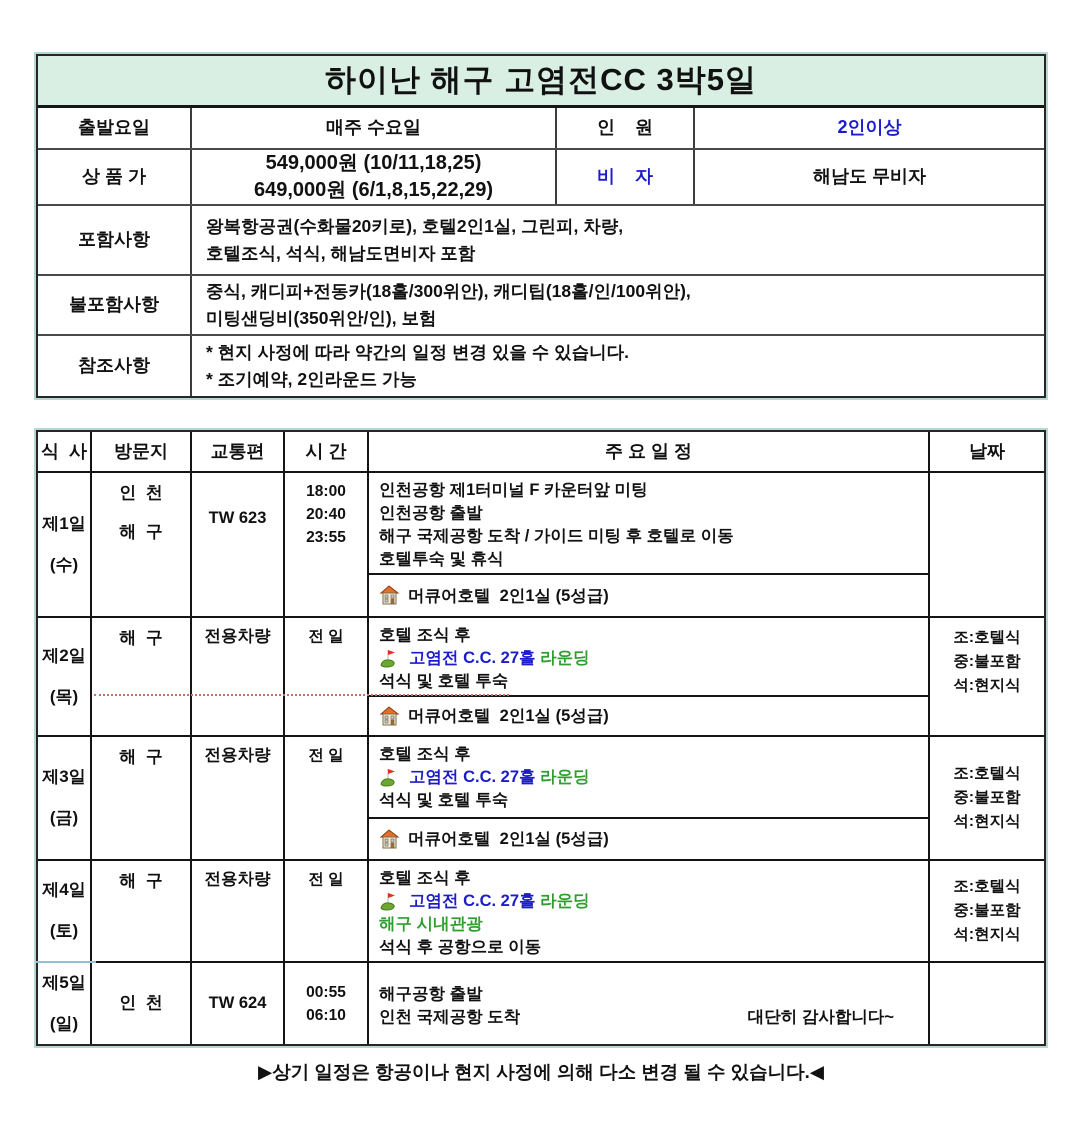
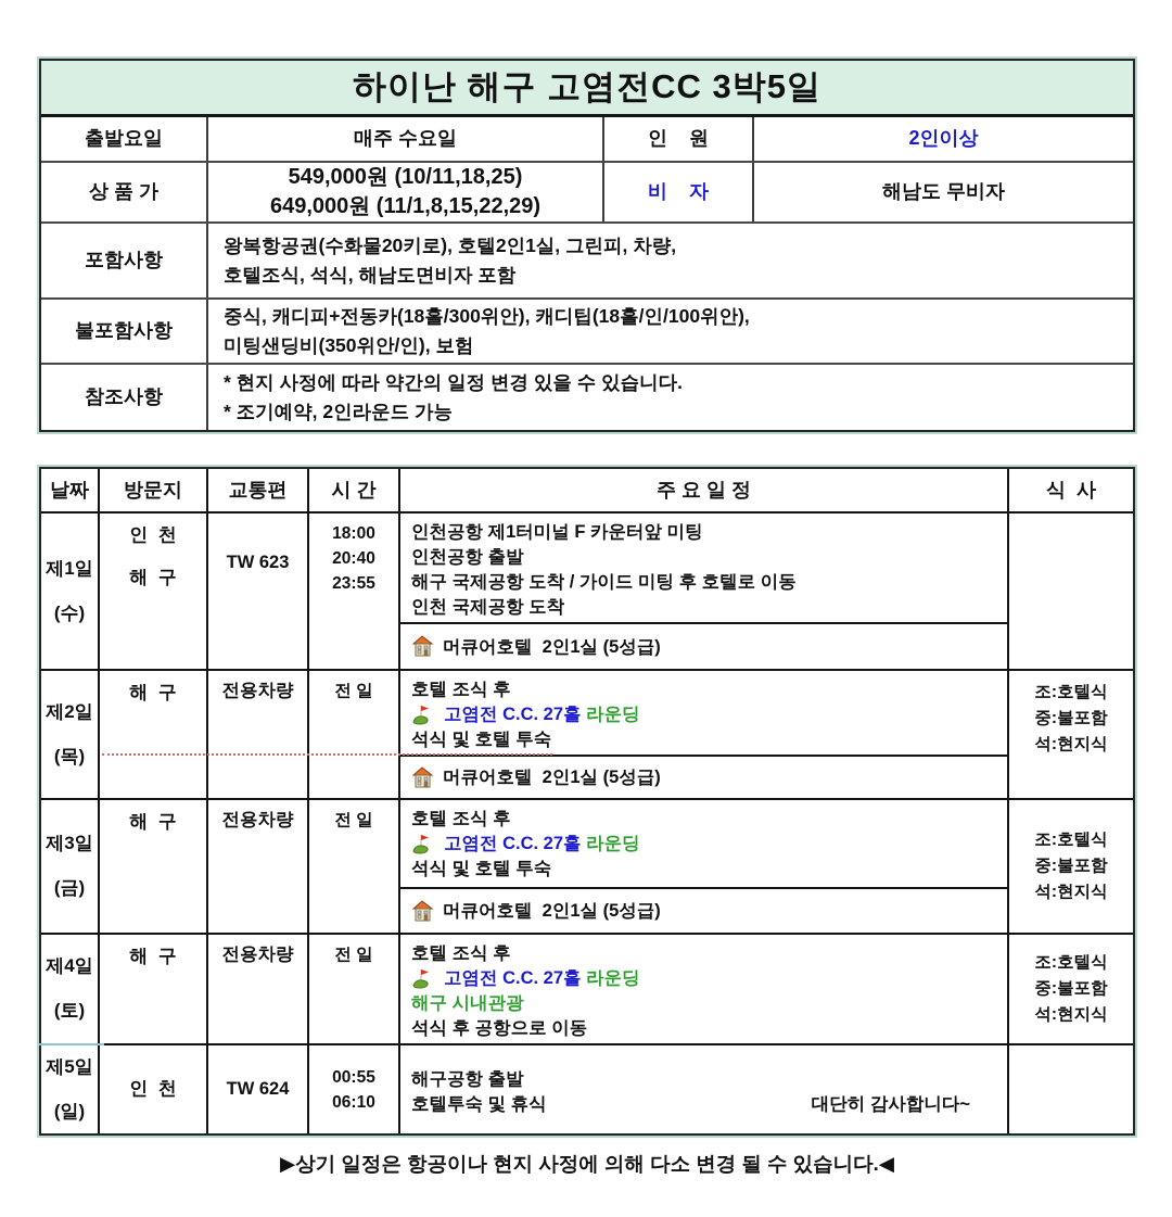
  하이난 해구 고염전CC 3박5일
  출발요일
  매주 수요일
  인 원
  2인이상
  상 품 가
  549,000원 (10/11,18,25)
- 649,000원 (6/1,8,15,22,29)
+ 649,000원 (11/1,8,15,22,29)
  비 자
  해남도 무비자
  포함사항
  왕복항공권(수화물20키로), 호텔2인1실, 그린피, 차량,
  호텔조식, 석식, 해남도면비자 포함
  불포함사항
  중식, 캐디피+전동카(18홀/300위안), 캐디팁(18홀/인/100위안),
  미팅샌딩비(350위안/인), 보험
  참조사항
  * 현지 사정에 따라 약간의 일정 변경 있을 수 있습니다.
  * 조기예약, 2인라운드 가능
- 식 사
+ 날짜
  방문지
  교통편
  시 간
  주 요 일 정
- 날짜
+ 식 사
  제1일
  (수)
  인 천
  해 구
  TW 623
  18:00
  20:40
  23:55
  인천공항 제1터미널 F 카운터앞 미팅
  인천공항 출발
  해구 국제공항 도착 / 가이드 미팅 후 호텔로 이동
- 호텔투숙 및 휴식
+ 인천 국제공항 도착
  머큐어호텔 2인1실 (5성급)
  제2일
  (목)
  해 구
  전용차량
  전 일
  호텔 조식 후
  고염전 C.C. 27홀
  라운딩
  석식 및 호텔 투숙
  머큐어호텔 2인1실 (5성급)
  조:호텔식
  중:불포함
  석:현지식
  제3일
  (금)
  해 구
  전용차량
  전 일
  호텔 조식 후
  고염전 C.C. 27홀
  라운딩
  석식 및 호텔 투숙
  머큐어호텔 2인1실 (5성급)
  조:호텔식
  중:불포함
  석:현지식
  제4일
  (토)
  해 구
  전용차량
  전 일
  호텔 조식 후
  고염전 C.C. 27홀
  라운딩
  해구 시내관광
  석식 후 공항으로 이동
  조:호텔식
  중:불포함
  석:현지식
  제5일
  (일)
  인 천
  TW 624
  00:55
  06:10
  해구공항 출발
- 인천 국제공항 도착
+ 호텔투숙 및 휴식
  대단히 감사합니다~
  ▶상기 일정은 항공이나 현지 사정에 의해 다소 변경 될 수 있습니다.◀
